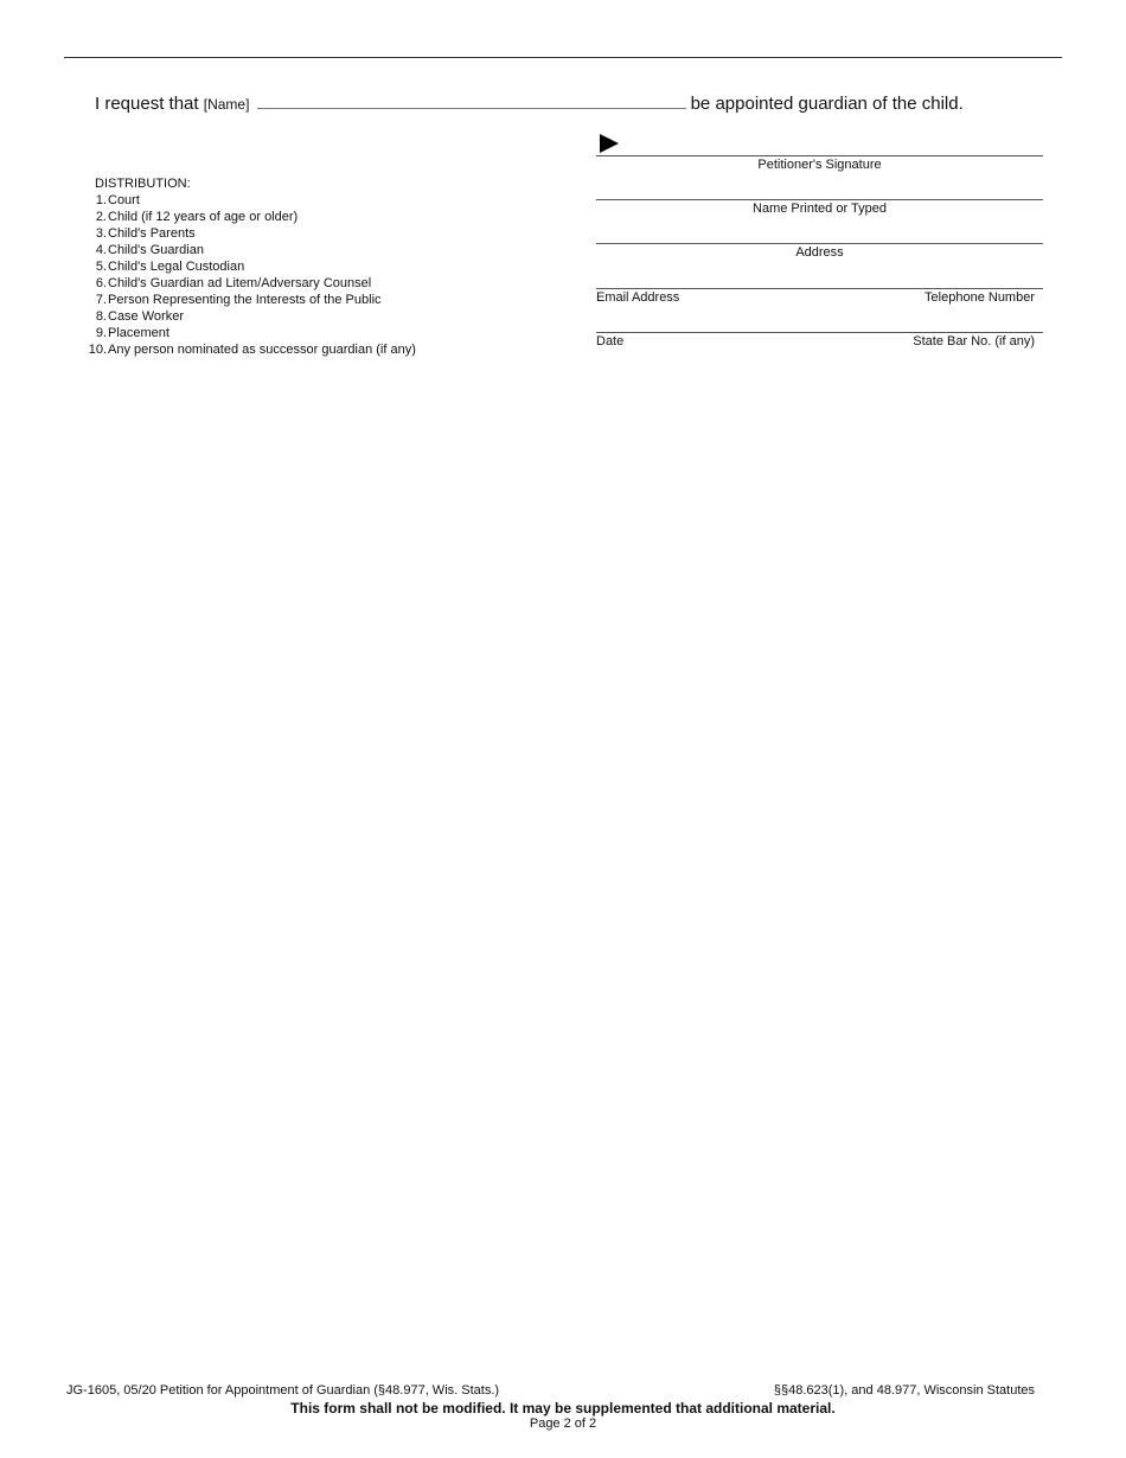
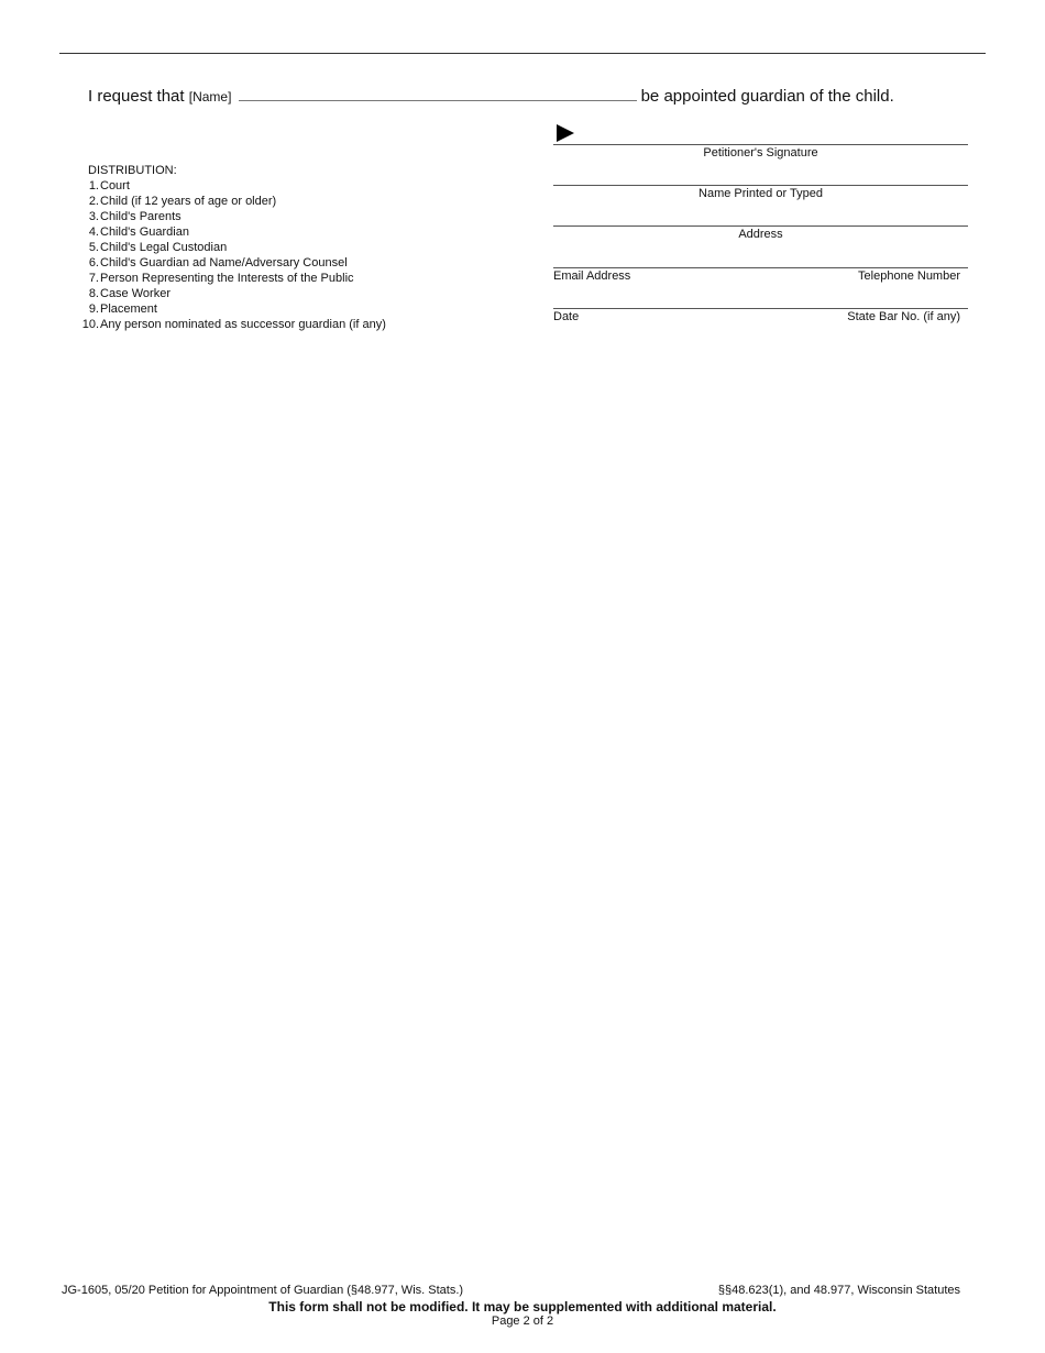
  I request that [Name] be appointed guardian of the child.
  Petitioner's Signature
  Name Printed or Typed
  Address
  Email Address
  Telephone Number
  Date
  State Bar No. (if any)
  DISTRIBUTION:
  1.
  Court
  2.
  Child (if 12 years of age or older)
  3.
  Child's Parents
  4.
  Child's Guardian
  5.
  Child's Legal Custodian
  6.
- Child's Guardian ad Litem/Adversary Counsel
+ Child's Guardian ad Name/Adversary Counsel
  7.
  Person Representing the Interests of the Public
  8.
  Case Worker
  9.
  Placement
  10.
  Any person nominated as successor guardian (if any)
  JG-1605, 05/20 Petition for Appointment of Guardian (§48.977, Wis. Stats.)
  §§48.623(1), and 48.977, Wisconsin Statutes
- This form shall not be modified. It may be supplemented that additional material.
+ This form shall not be modified. It may be supplemented with additional material.
  Page 2 of 2
